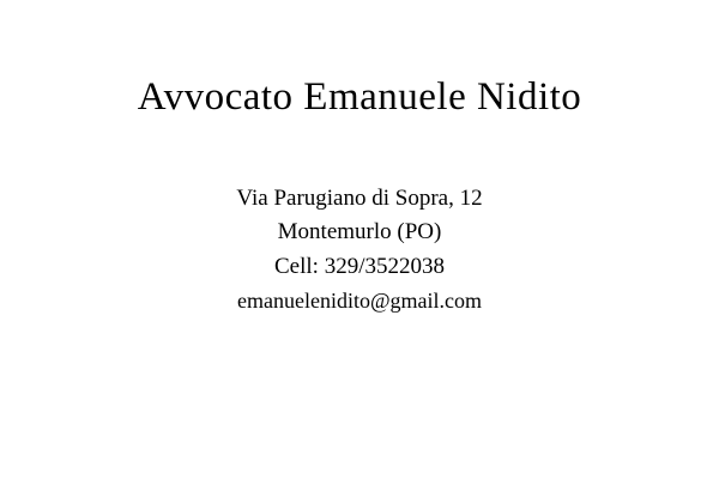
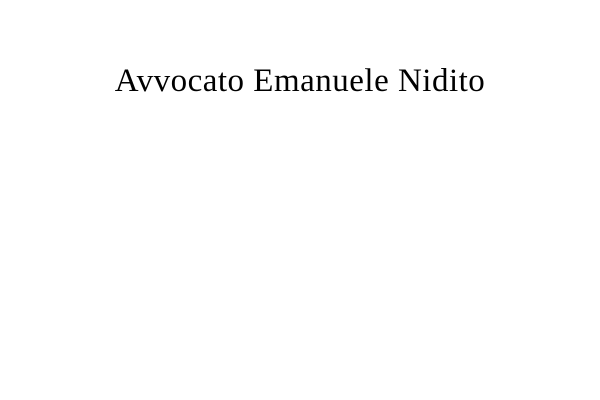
  Avvocato Emanuele Nidito
- Via Parugiano di Sopra, 12
- Montemurlo (PO)
- Cell: 329/3522038
- emanuelenidito@gmail.com
